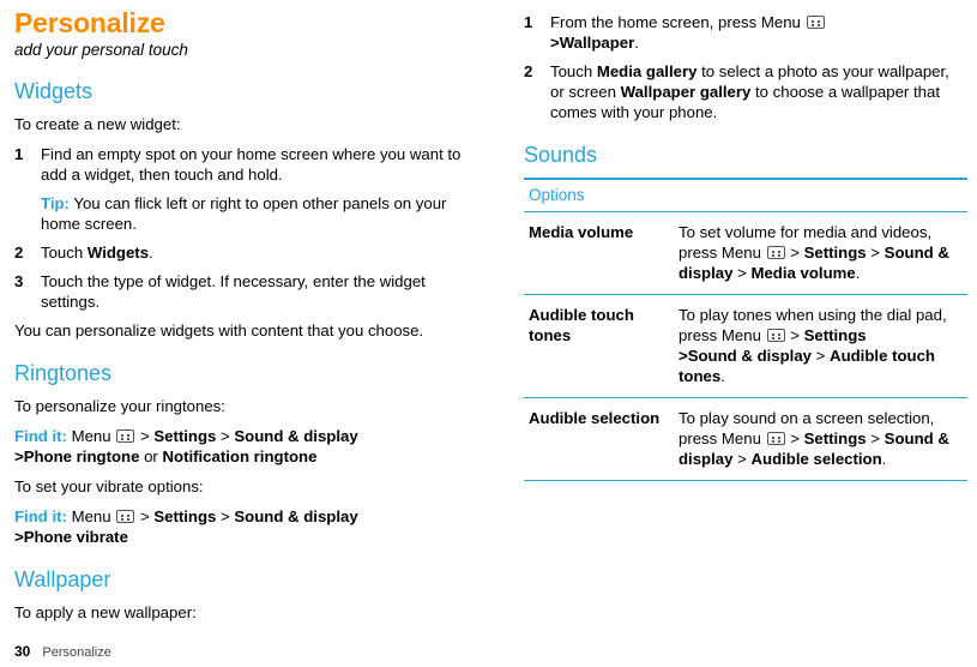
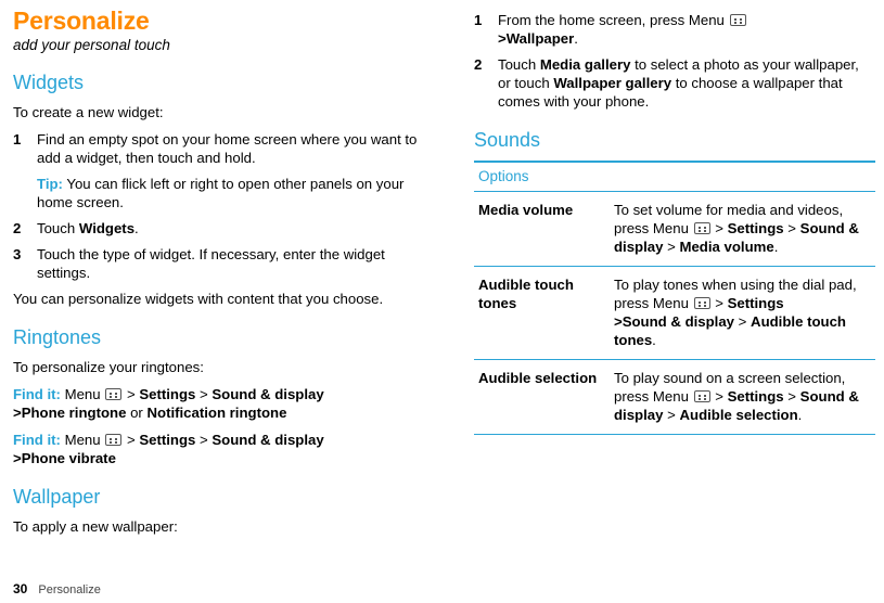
  Personalize
  add your personal touch
  Widgets
  To create a new widget:
  1
  Find an empty spot on your home screen where you want to add a widget, then touch and hold.
  Tip: You can flick left or right to open other panels on your home screen.
  2
  Touch Widgets.
  3
  Touch the type of widget. If necessary, enter the widget settings.
  You can personalize widgets with content that you choose.
  Ringtones
  To personalize your ringtones:
  Find it: Menu > Settings > Sound & display
  >Phone ringtone or Notification ringtone
- To set your vibrate options:
  Find it: Menu > Settings > Sound & display
  >Phone vibrate
  Wallpaper
  To apply a new wallpaper:
  1
  From the home screen, press Menu
  >Wallpaper.
  2
- Touch Media gallery to select a photo as your wallpaper, or screen Wallpaper gallery to choose a wallpaper that comes with your phone.
+ Touch Media gallery to select a photo as your wallpaper, or touch Wallpaper gallery to choose a wallpaper that comes with your phone.
  Sounds
  Options
  Media volume	To set volume for media and videos, press Menu > Settings > Sound & display > Media volume.
  Audible touch tones	To play tones when using the dial pad, press Menu > Settings>Sound & display > Audible touch tones.
  Audible selection	To play sound on a screen selection, press Menu > Settings > Sound & display > Audible selection.
  30 Personalize
